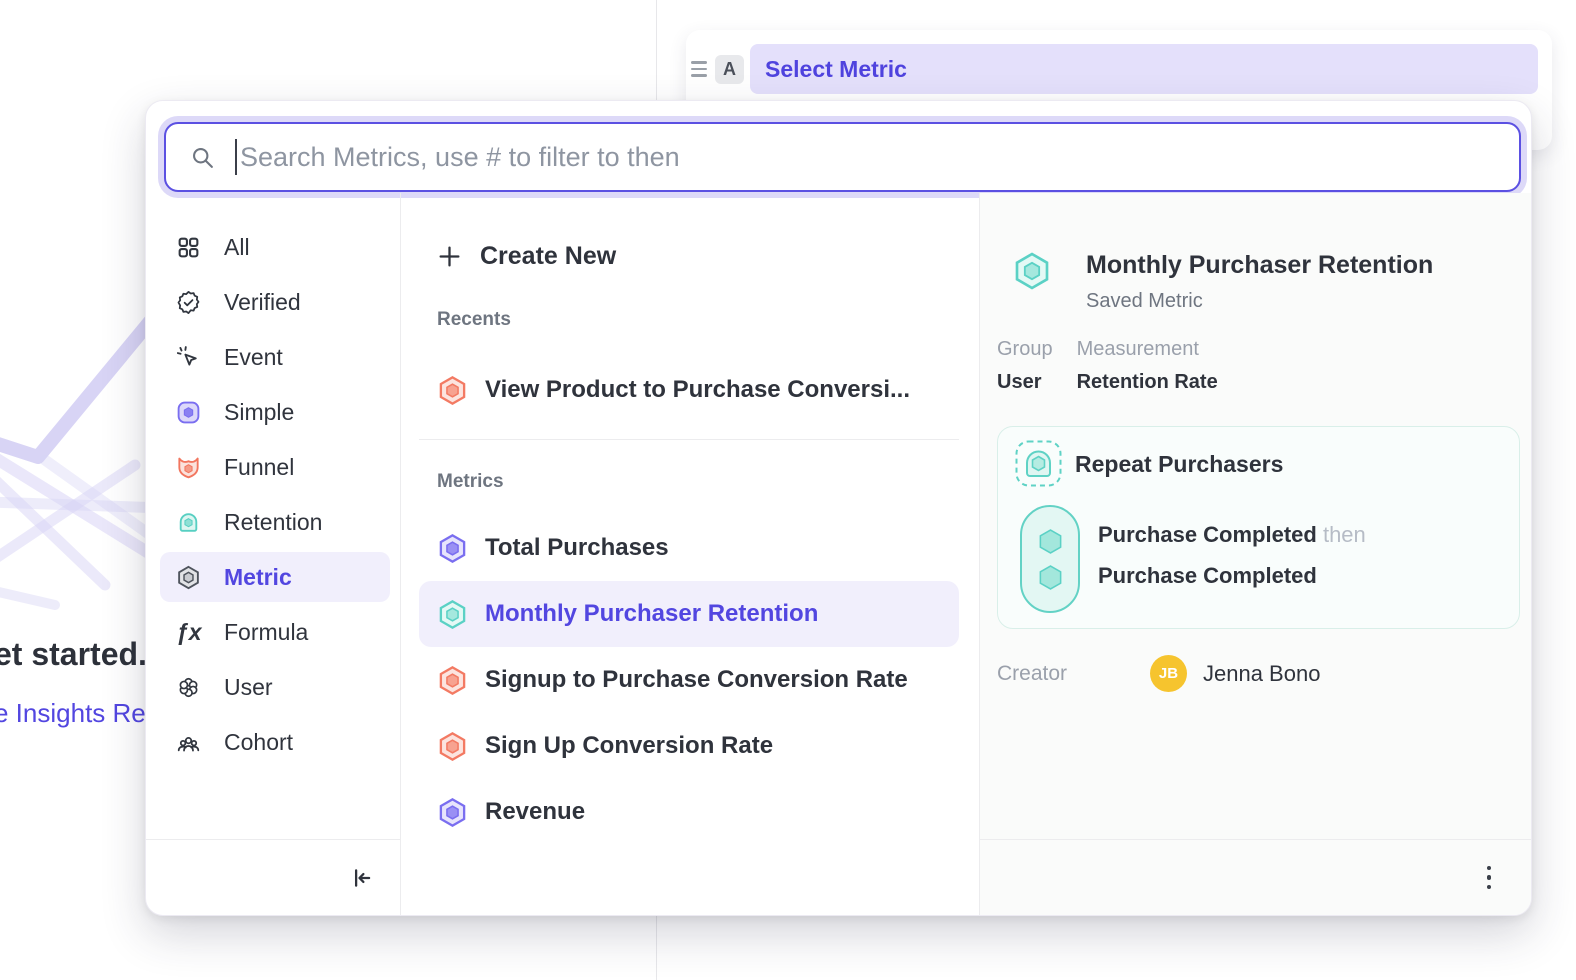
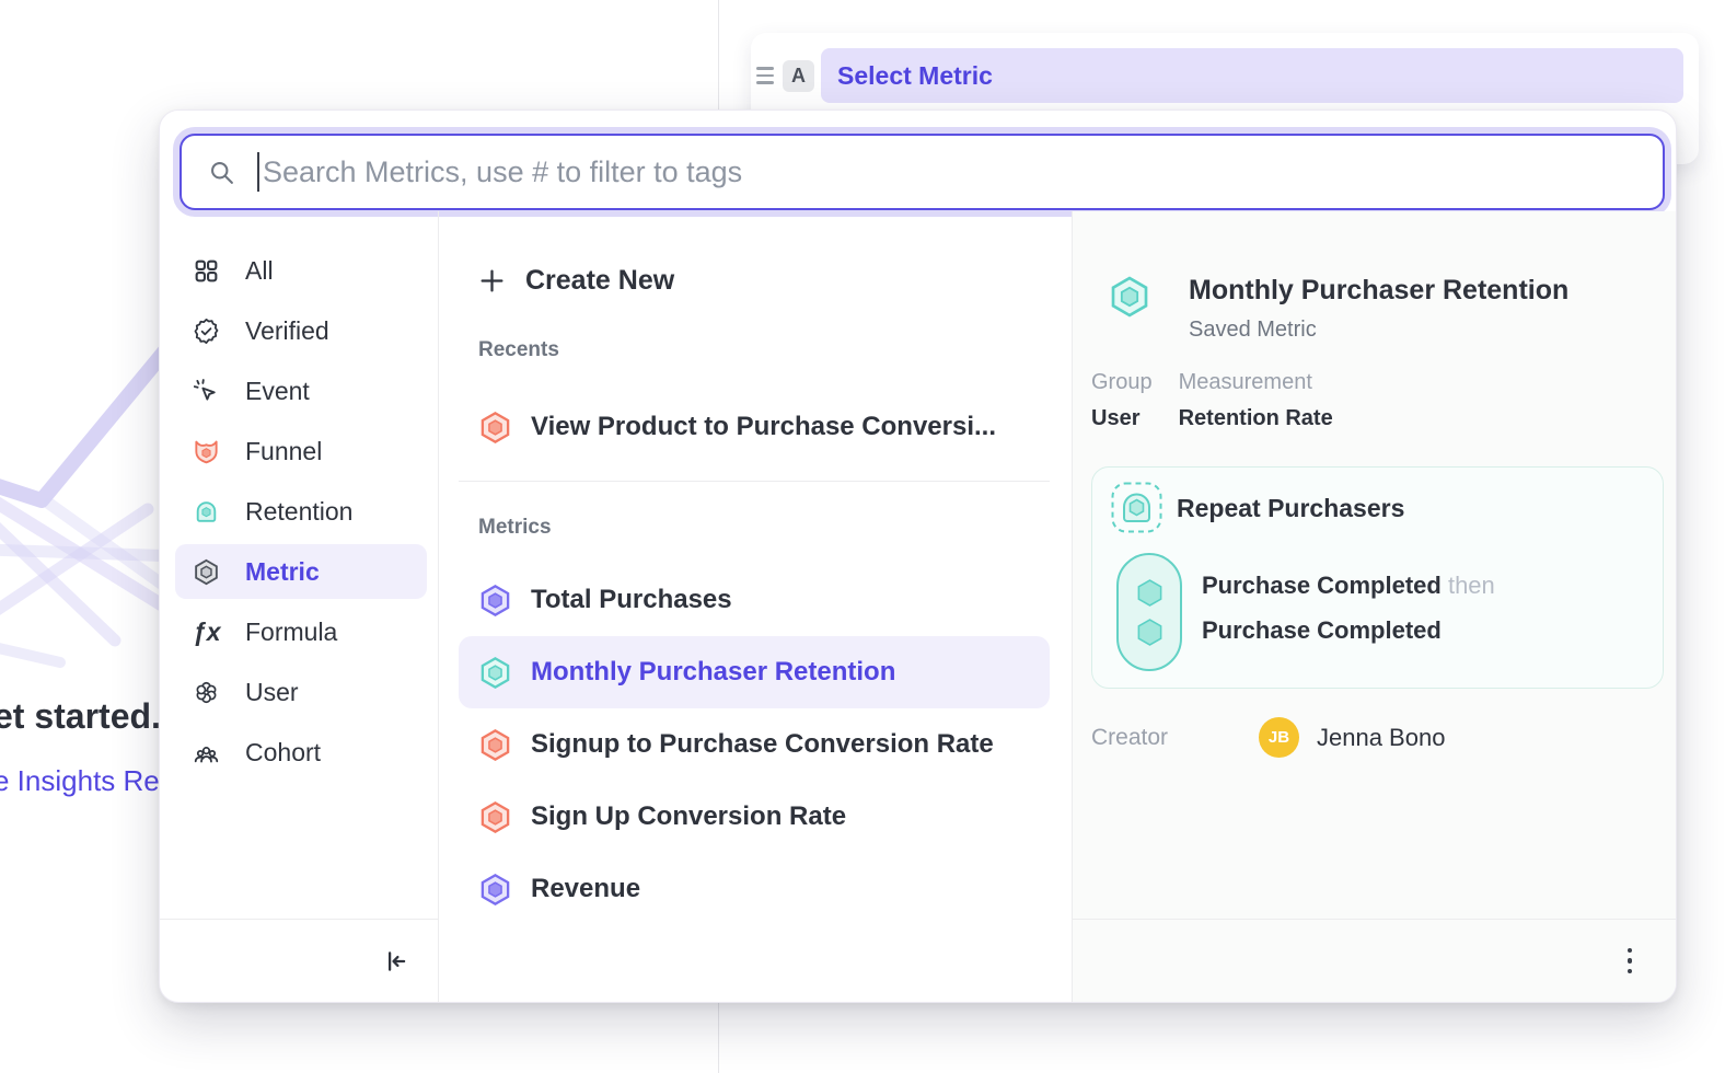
  et started.
  e Insights Re
  A
  Select Metric
- Search Metrics, use # to filter to then
+ Search Metrics, use # to filter to tags
  All
  Verified
  Event
- Simple
  Funnel
  Retention
  Metric
  ƒx
  Formula
  User
  Cohort
  Create New
  Recents
  View Product to Purchase Conversi...
  Metrics
  Total Purchases
  Monthly Purchaser Retention
  Signup to Purchase Conversion Rate
  Sign Up Conversion Rate
  Revenue
  Monthly Purchaser Retention
  Saved Metric
  Group
  User
  Measurement
  Retention Rate
  Repeat Purchasers
  Purchase Completed then
  Purchase Completed
  Creator
  JB
  Jenna Bono
